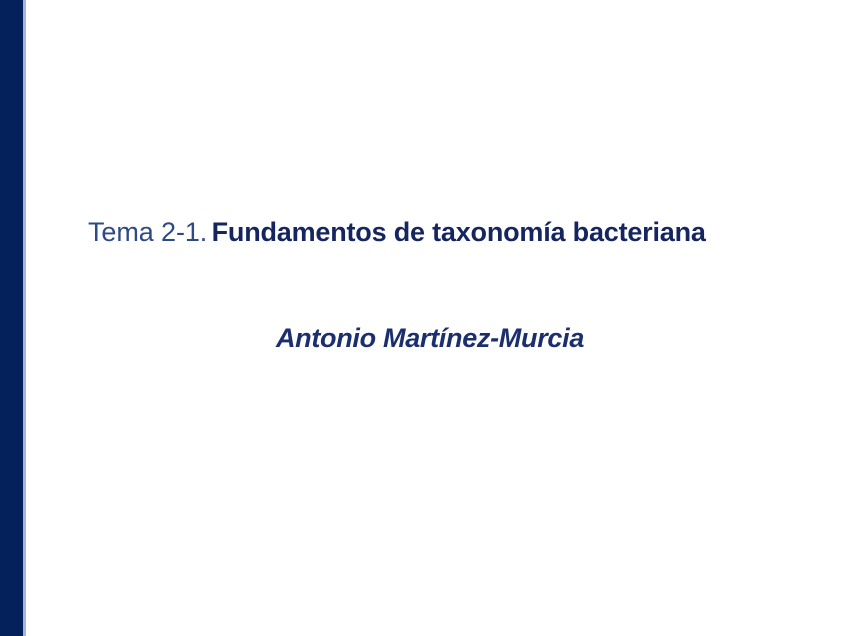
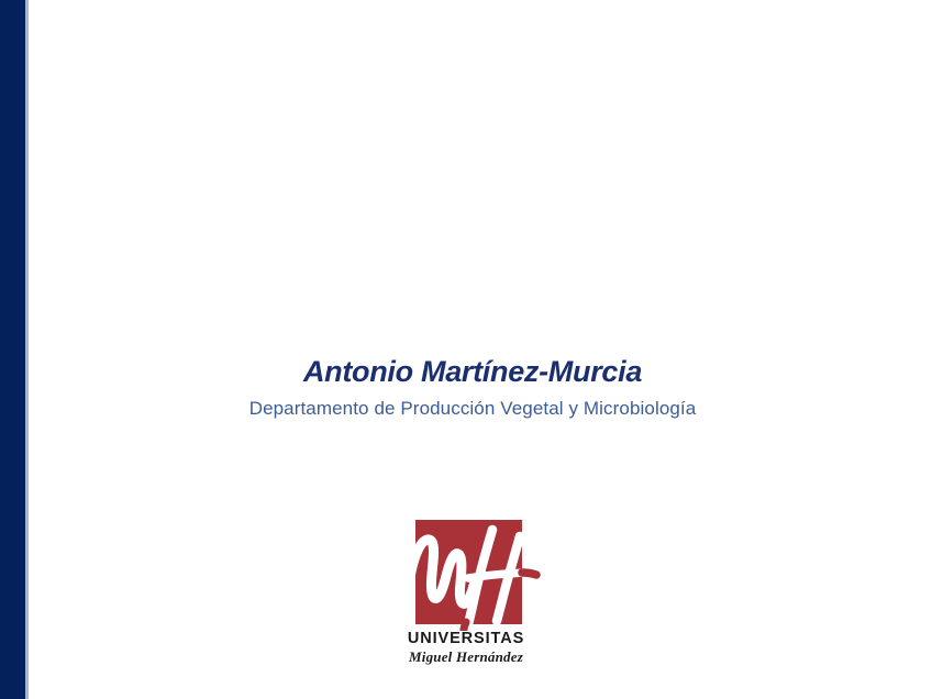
- Tema 2-1. Fundamentos de taxonomía bacteriana
  Antonio Martínez-Murcia
+ Departamento de Producción Vegetal y Microbiología
+ UNIVERSITAS
+ Miguel Hernández
